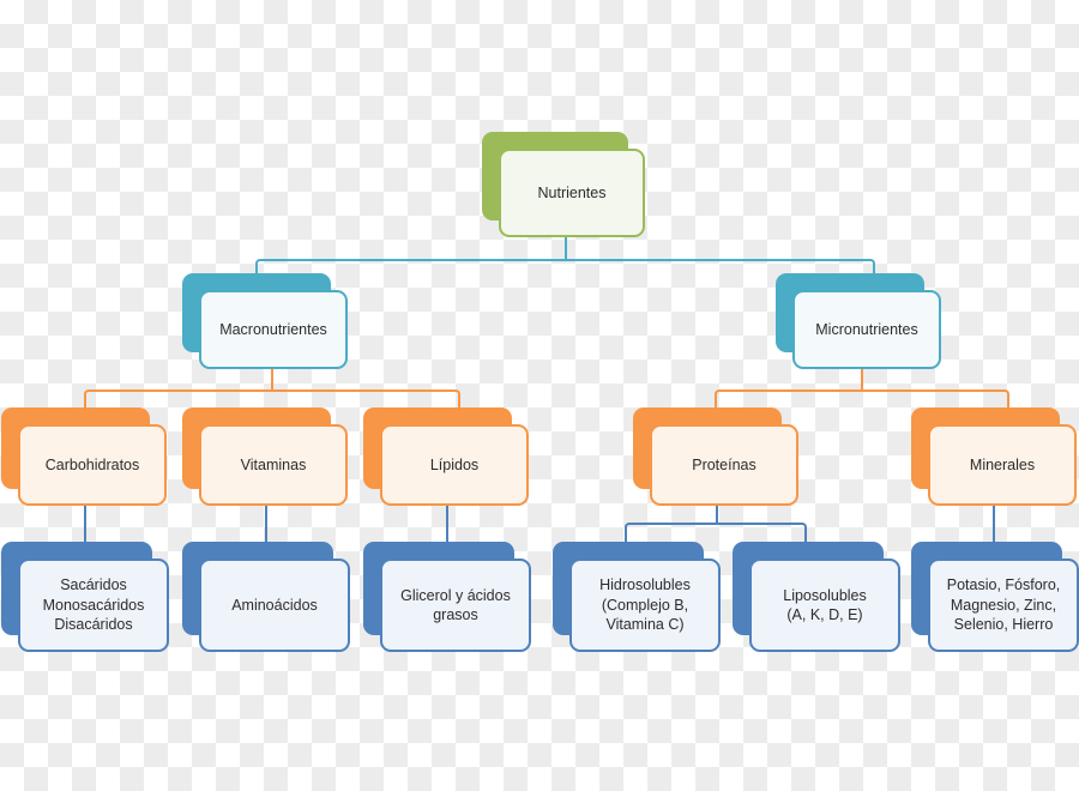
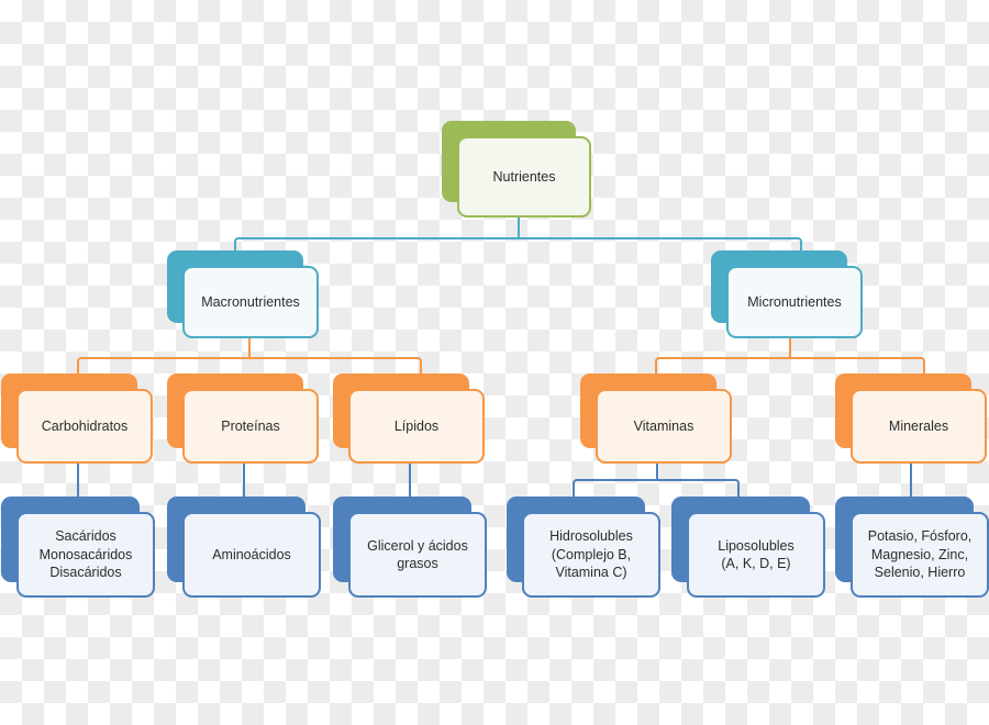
  Nutrientes
  Macronutrientes
  Micronutrientes
  Carbohidratos
- Vitaminas
+ Proteínas
  Lípidos
- Proteínas
+ Vitaminas
  Minerales
  Sacáridos
  Monosacáridos
  Disacáridos
  Aminoácidos
  Glicerol y ácidos
  grasos
  Hidrosolubles
  (Complejo B,
  Vitamina C)
  Liposolubles
  (A, K, D, E)
  Potasio, Fósforo,
  Magnesio, Zinc,
  Selenio, Hierro
